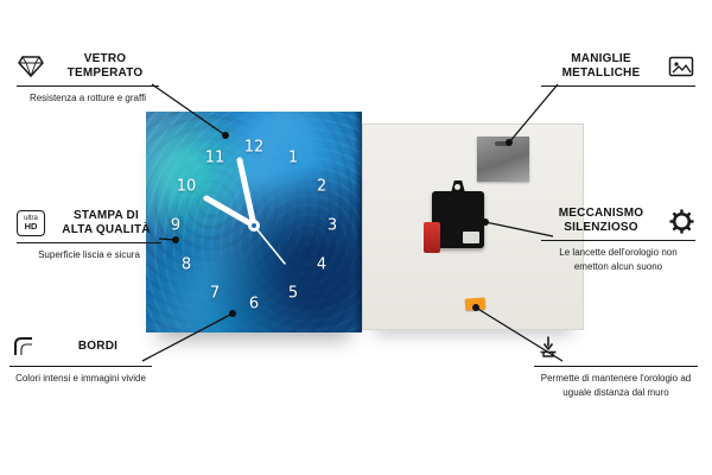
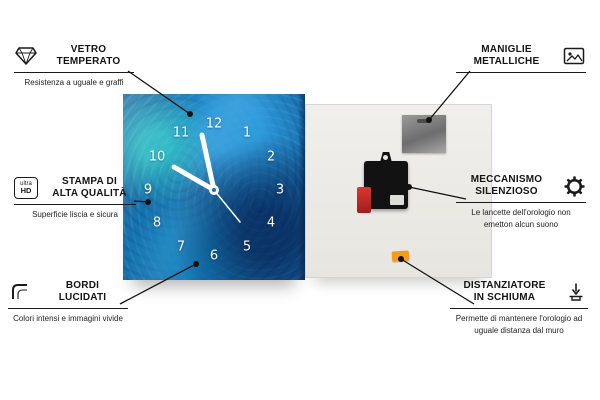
  VETRO
  TEMPERATO
- Resistenza a rotture e graffi
+ Resistenza a uguale e graffi
  HD
  STAMPA DI
  ALTA QUALITÀ
  Superficie liscia e sicura
  BORDI
+ LUCIDATI
  Colori intensi e immagini vivide
  MANIGLIE
  METALLICHE
  MECCANISMO
  SILENZIOSO
  Le lancette dell'orologio non emetton alcun suono
+ DISTANZIATORE
+ IN SCHIUMA
  Permette di mantenere l'orologio ad uguale distanza dal muro
